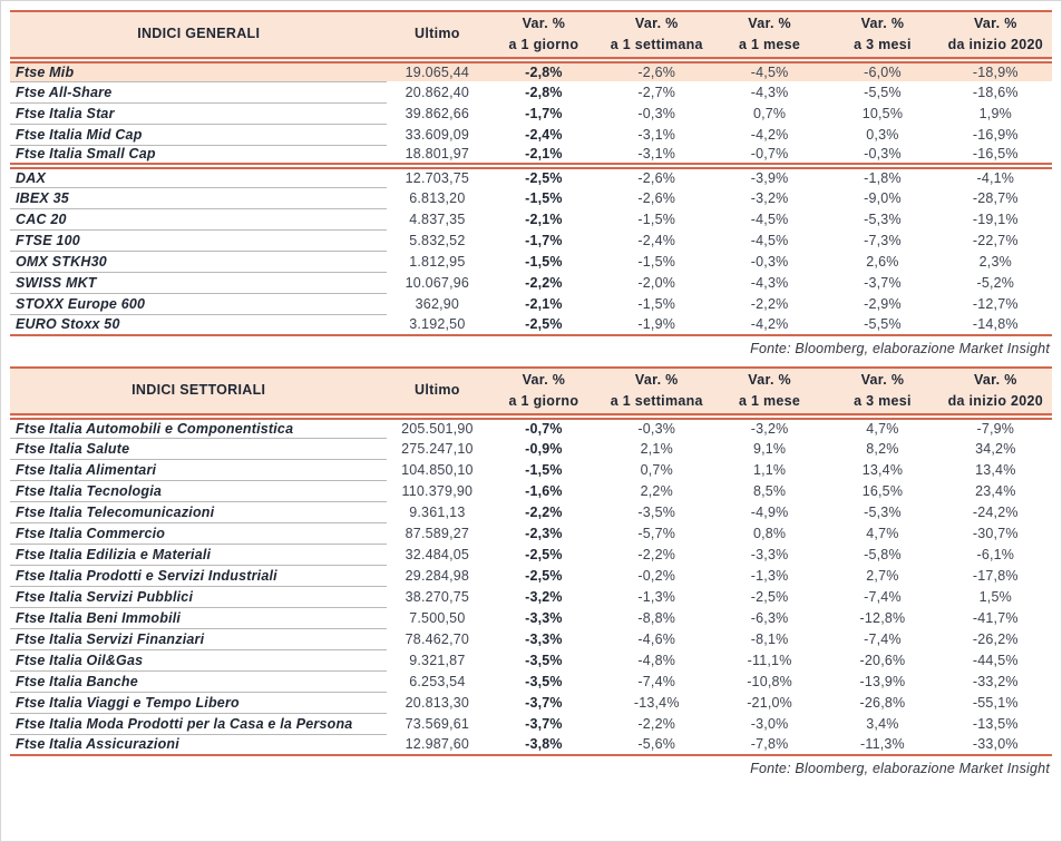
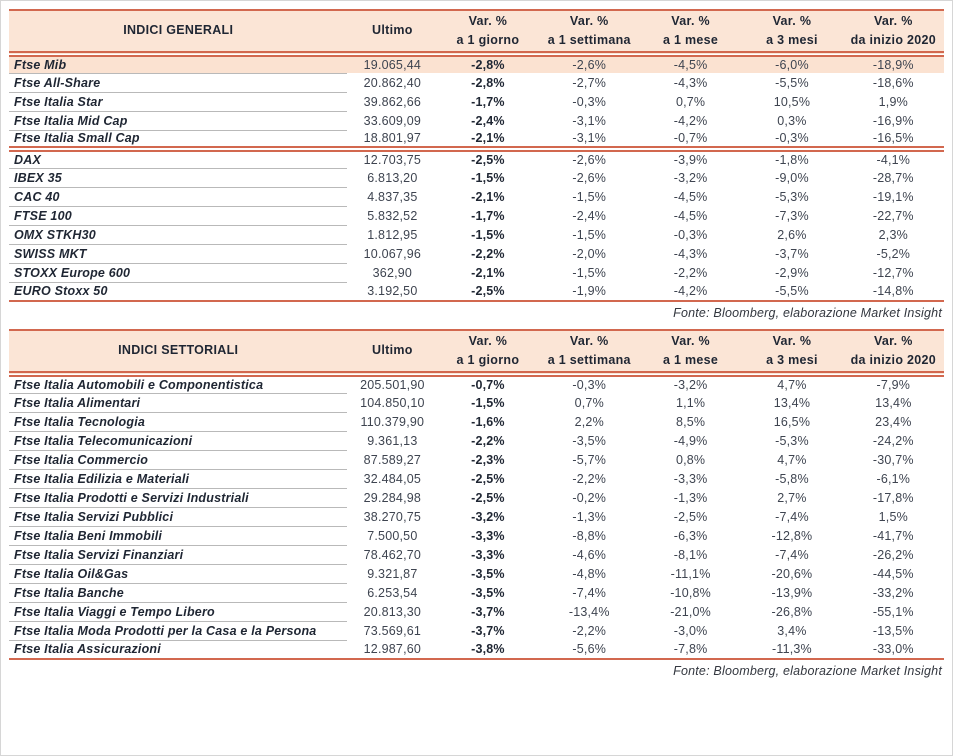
  INDICI GENERALI	Ultimo	Var. %a 1 giorno	Var. %a 1 settimana	Var. %a 1 mese	Var. %a 3 mesi	Var. %da inizio 2020
  Ftse Mib	19.065,44	-2,8%	-2,6%	-4,5%	-6,0%	-18,9%
  Ftse All-Share	20.862,40	-2,8%	-2,7%	-4,3%	-5,5%	-18,6%
  Ftse Italia Star	39.862,66	-1,7%	-0,3%	0,7%	10,5%	1,9%
  Ftse Italia Mid Cap	33.609,09	-2,4%	-3,1%	-4,2%	0,3%	-16,9%
  Ftse Italia Small Cap	18.801,97	-2,1%	-3,1%	-0,7%	-0,3%	-16,5%
  DAX	12.703,75	-2,5%	-2,6%	-3,9%	-1,8%	-4,1%
  IBEX 35	6.813,20	-1,5%	-2,6%	-3,2%	-9,0%	-28,7%
- CAC 20	4.837,35	-2,1%	-1,5%	-4,5%	-5,3%	-19,1%
+ CAC 40	4.837,35	-2,1%	-1,5%	-4,5%	-5,3%	-19,1%
  FTSE 100	5.832,52	-1,7%	-2,4%	-4,5%	-7,3%	-22,7%
  OMX STKH30	1.812,95	-1,5%	-1,5%	-0,3%	2,6%	2,3%
  SWISS MKT	10.067,96	-2,2%	-2,0%	-4,3%	-3,7%	-5,2%
  STOXX Europe 600	362,90	-2,1%	-1,5%	-2,2%	-2,9%	-12,7%
  EURO Stoxx 50	3.192,50	-2,5%	-1,9%	-4,2%	-5,5%	-14,8%
  Fonte: Bloomberg, elaborazione Market Insight
  INDICI SETTORIALI	Ultimo	Var. %a 1 giorno	Var. %a 1 settimana	Var. %a 1 mese	Var. %a 3 mesi	Var. %da inizio 2020
  Ftse Italia Automobili e Componentistica	205.501,90	-0,7%	-0,3%	-3,2%	4,7%	-7,9%
- Ftse Italia Salute	275.247,10	-0,9%	2,1%	9,1%	8,2%	34,2%
  Ftse Italia Alimentari	104.850,10	-1,5%	0,7%	1,1%	13,4%	13,4%
  Ftse Italia Tecnologia	110.379,90	-1,6%	2,2%	8,5%	16,5%	23,4%
  Ftse Italia Telecomunicazioni	9.361,13	-2,2%	-3,5%	-4,9%	-5,3%	-24,2%
  Ftse Italia Commercio	87.589,27	-2,3%	-5,7%	0,8%	4,7%	-30,7%
  Ftse Italia Edilizia e Materiali	32.484,05	-2,5%	-2,2%	-3,3%	-5,8%	-6,1%
  Ftse Italia Prodotti e Servizi Industriali	29.284,98	-2,5%	-0,2%	-1,3%	2,7%	-17,8%
  Ftse Italia Servizi Pubblici	38.270,75	-3,2%	-1,3%	-2,5%	-7,4%	1,5%
  Ftse Italia Beni Immobili	7.500,50	-3,3%	-8,8%	-6,3%	-12,8%	-41,7%
  Ftse Italia Servizi Finanziari	78.462,70	-3,3%	-4,6%	-8,1%	-7,4%	-26,2%
  Ftse Italia Oil&Gas	9.321,87	-3,5%	-4,8%	-11,1%	-20,6%	-44,5%
  Ftse Italia Banche	6.253,54	-3,5%	-7,4%	-10,8%	-13,9%	-33,2%
  Ftse Italia Viaggi e Tempo Libero	20.813,30	-3,7%	-13,4%	-21,0%	-26,8%	-55,1%
  Ftse Italia Moda Prodotti per la Casa e la Persona	73.569,61	-3,7%	-2,2%	-3,0%	3,4%	-13,5%
  Ftse Italia Assicurazioni	12.987,60	-3,8%	-5,6%	-7,8%	-11,3%	-33,0%
  Fonte: Bloomberg, elaborazione Market Insight
